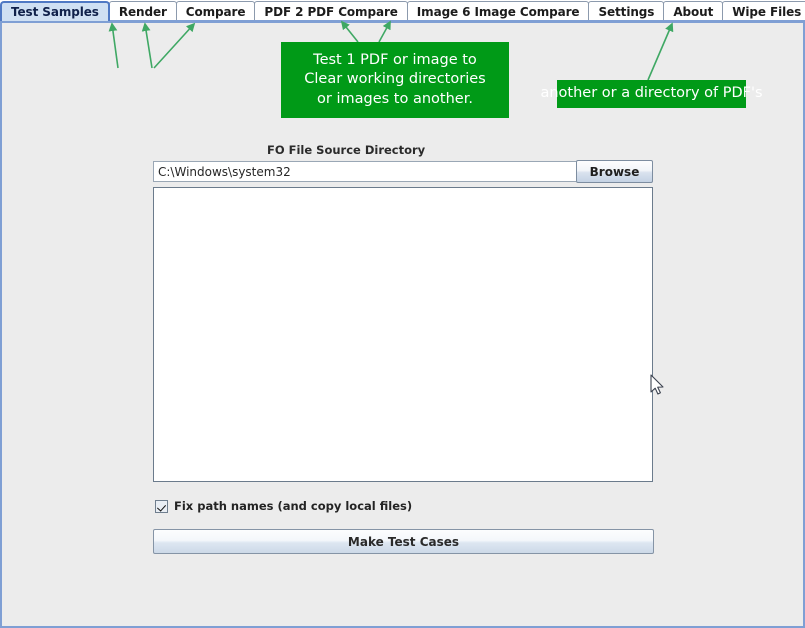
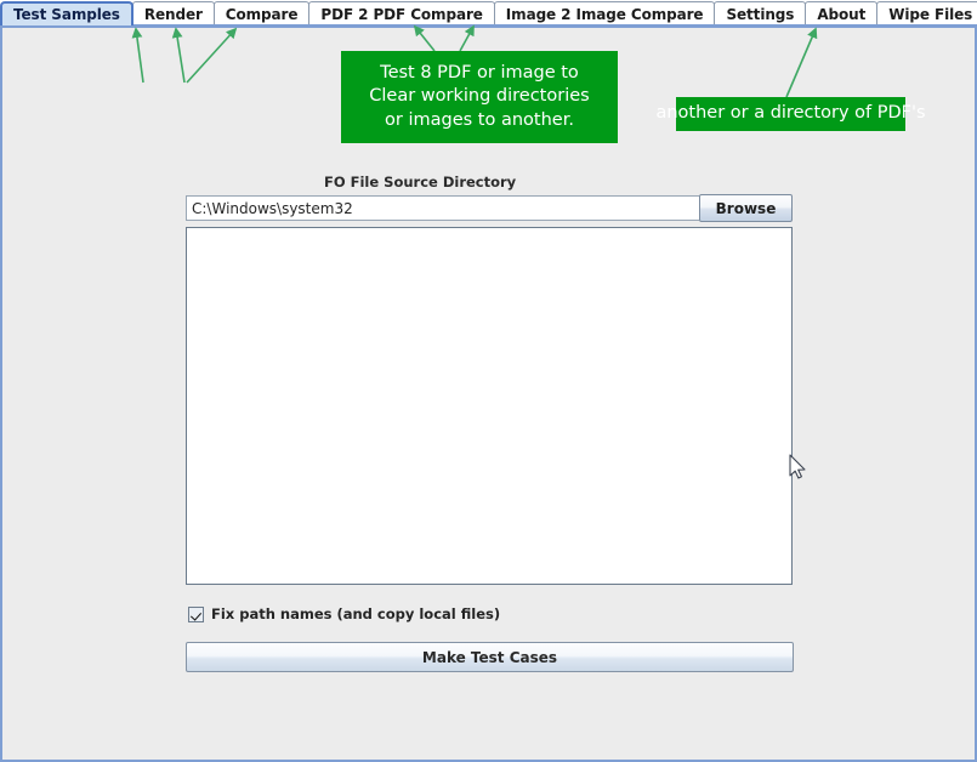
  Test Samples
  Render
  Compare
  PDF 2 PDF Compare
- Image 6 Image Compare
+ Image 2 Image Compare
  Settings
  About
  Wipe Files
  FO File Source Directory
  C:\Windows\system32
  Browse
  Fix path names (and copy local files)
  Make Test Cases
- Test 1 PDF or image to
+ Test 8 PDF or image to
  Clear working directories
  or images to another.
  another or a directory of PDF's
